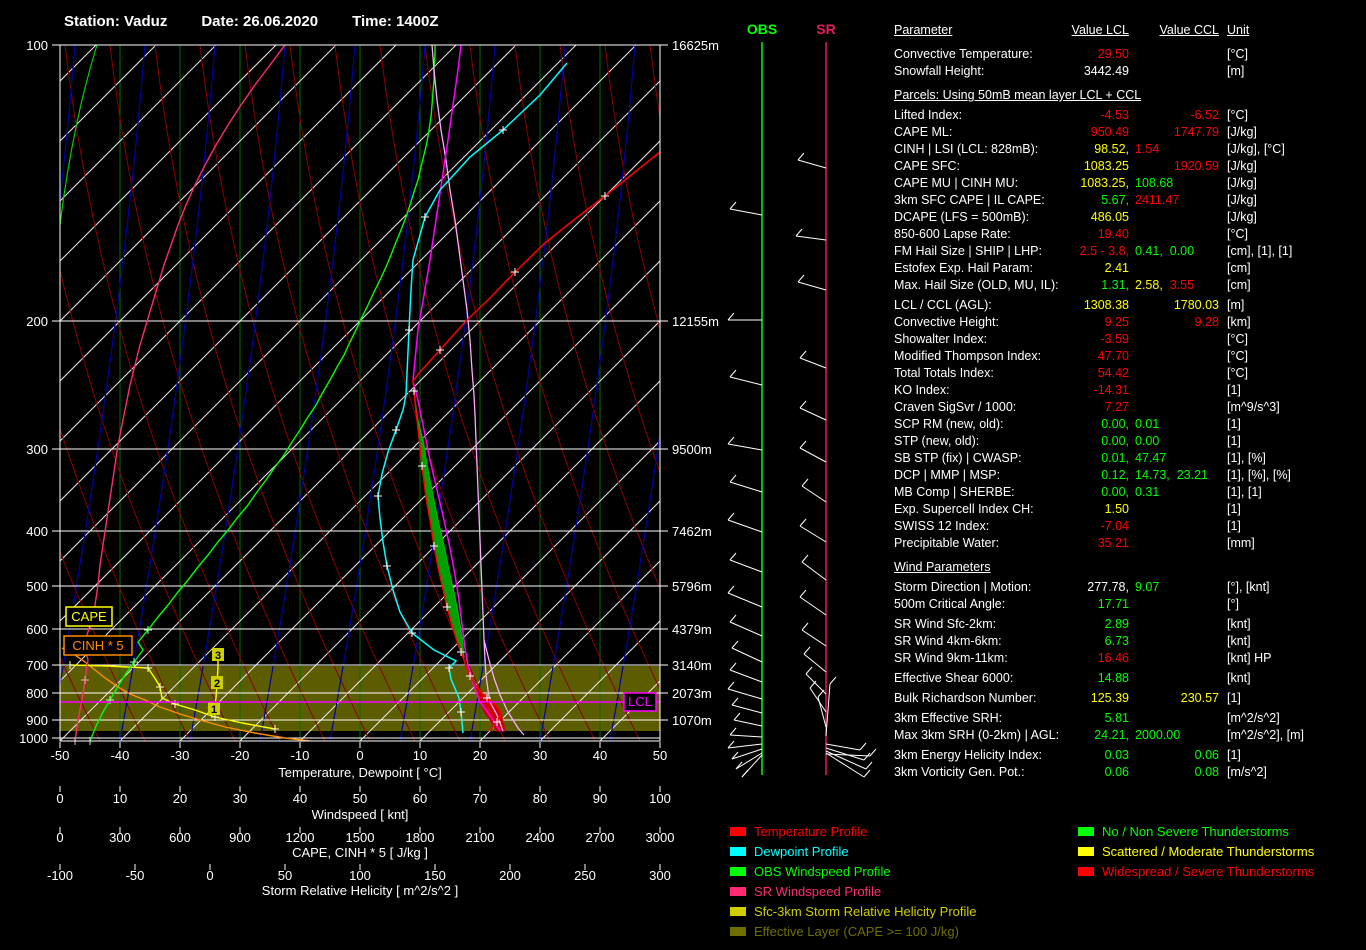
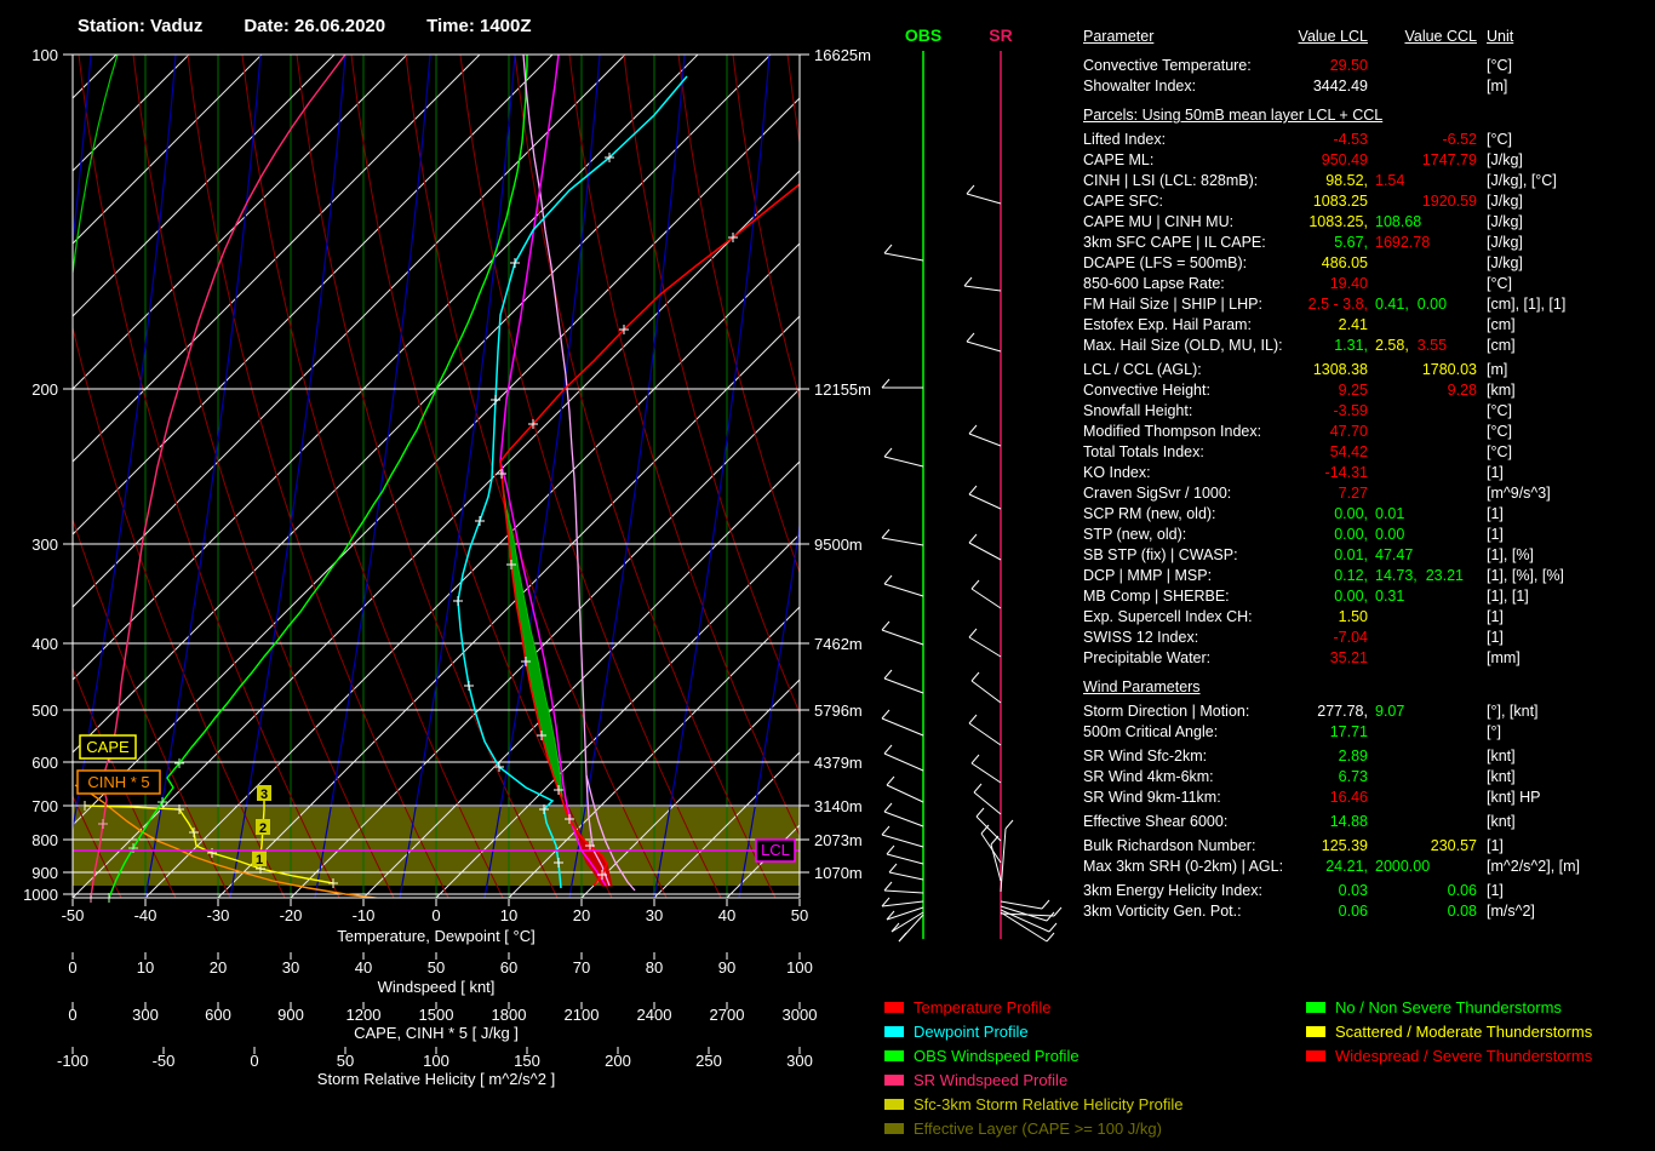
  Station: Vaduz Date: 26.06.2020 Time: 1400Z
  1
  2
  3
  CAPE
  CINH * 5
  LCL
  100
  16625m
  200
  12155m
  300
  9500m
  400
  7462m
  500
  5796m
  600
  4379m
  700
  3140m
  800
  2073m
  900
  1070m
  1000
  -50
  -40
  -30
  -20
  -10
  0
  10
  20
  30
  40
  50
  Temperature, Dewpoint [ °C]
  0
  10
  20
  30
  40
  50
  60
  70
  80
  90
  100
  Windspeed [ knt]
  0
  300
  600
  900
  1200
  1500
  1800
  2100
  2400
  2700
  3000
  CAPE, CINH * 5 [ J/kg ]
  -100
  -50
  0
  50
  100
  150
  200
  250
  300
  Storm Relative Helicity [ m^2/s^2 ]
  OBS
  SR
  Parameter
  Value LCL
  Value CCL
  Unit
  Convective Temperature:
  29.50
  [°C]
- Snowfall Height:
+ Showalter Index:
  3442.49
  [m]
  Parcels: Using 50mB mean layer LCL + CCL
  Lifted Index:
  -4.53
  -6.52
  [°C]
  CAPE ML:
  950.49
  1747.79
  [J/kg]
  CINH | LSI (LCL: 828mB):
  98.52,
  1.54
  [J/kg], [°C]
  CAPE SFC:
  1083.25
  1920.59
  [J/kg]
  CAPE MU | CINH MU:
  1083.25,
  108.68
  [J/kg]
  3km SFC CAPE | IL CAPE:
  5.67,
- 2411.47
+ 1692.78
  [J/kg]
  DCAPE (LFS = 500mB):
  486.05
  [J/kg]
  850-600 Lapse Rate:
  19.40
  [°C]
  FM Hail Size | SHIP | LHP:
  2.5 - 3.8,
  0.41, 0.00
  [cm], [1], [1]
  Estofex Exp. Hail Param:
  2.41
  [cm]
  Max. Hail Size (OLD, MU, IL):
  1.31,
  2.58, 3.55
  [cm]
  LCL / CCL (AGL):
  1308.38
  1780.03
  [m]
  Convective Height:
  9.25
  9.28
  [km]
- Showalter Index:
+ Snowfall Height:
  -3.59
  [°C]
  Modified Thompson Index:
  47.70
  [°C]
  Total Totals Index:
  54.42
  [°C]
  KO Index:
  -14.31
  [1]
  Craven SigSvr / 1000:
  7.27
  [m^9/s^3]
  SCP RM (new, old):
  0.00,
  0.01
  [1]
  STP (new, old):
  0.00,
  0.00
  [1]
  SB STP (fix) | CWASP:
  0.01,
  47.47
  [1], [%]
  DCP | MMP | MSP:
  0.12,
  14.73, 23.21
  [1], [%], [%]
  MB Comp | SHERBE:
  0.00,
  0.31
  [1], [1]
  Exp. Supercell Index CH:
  1.50
  [1]
  SWISS 12 Index:
  -7.04
  [1]
  Precipitable Water:
  35.21
  [mm]
  Wind Parameters
  Storm Direction | Motion:
  277.78,
  9.07
  [°], [knt]
  500m Critical Angle:
  17.71
  [°]
  SR Wind Sfc-2km:
  2.89
  [knt]
  SR Wind 4km-6km:
  6.73
  [knt]
  SR Wind 9km-11km:
  16.46
  [knt] HP
  Effective Shear 6000:
  14.88
  [knt]
  Bulk Richardson Number:
  125.39
  230.57
  [1]
- 3km Effective SRH:
- 5.81
- [m^2/s^2]
  Max 3km SRH (0-2km) | AGL:
  24.21,
  2000.00
  [m^2/s^2], [m]
  3km Energy Helicity Index:
  0.03
  0.06
  [1]
  3km Vorticity Gen. Pot.:
  0.06
  0.08
  [m/s^2]
  Temperature Profile
  Dewpoint Profile
  OBS Windspeed Profile
  SR Windspeed Profile
  Sfc-3km Storm Relative Helicity Profile
  Effective Layer (CAPE >= 100 J/kg)
  No / Non Severe Thunderstorms
  Scattered / Moderate Thunderstorms
  Widespread / Severe Thunderstorms
